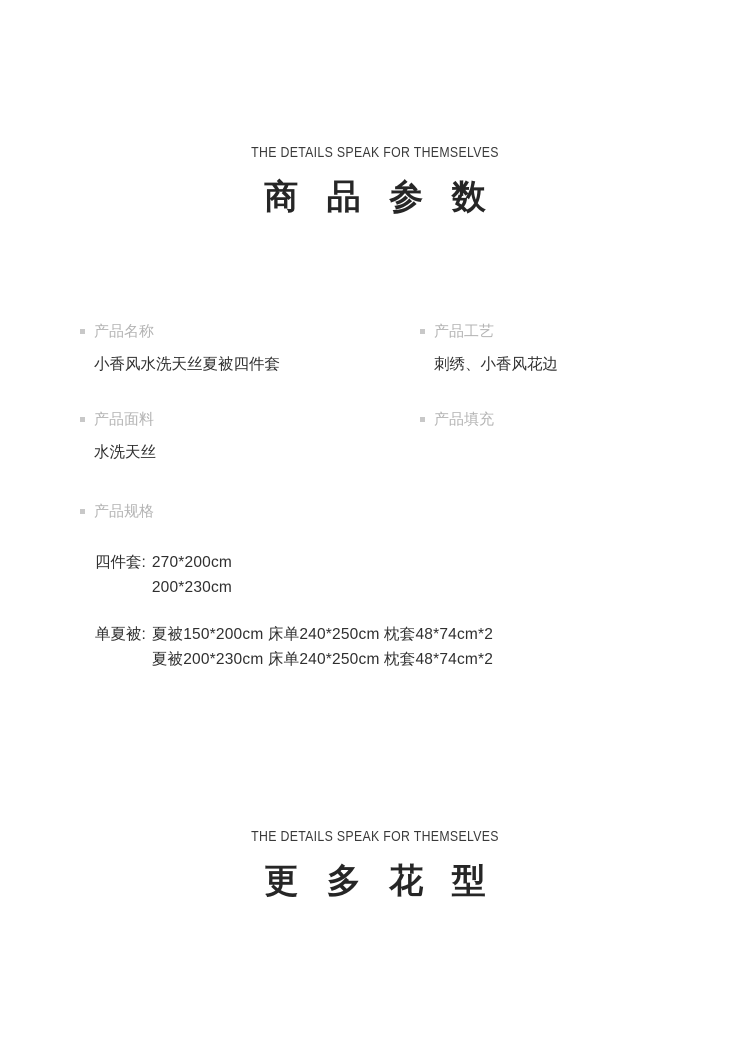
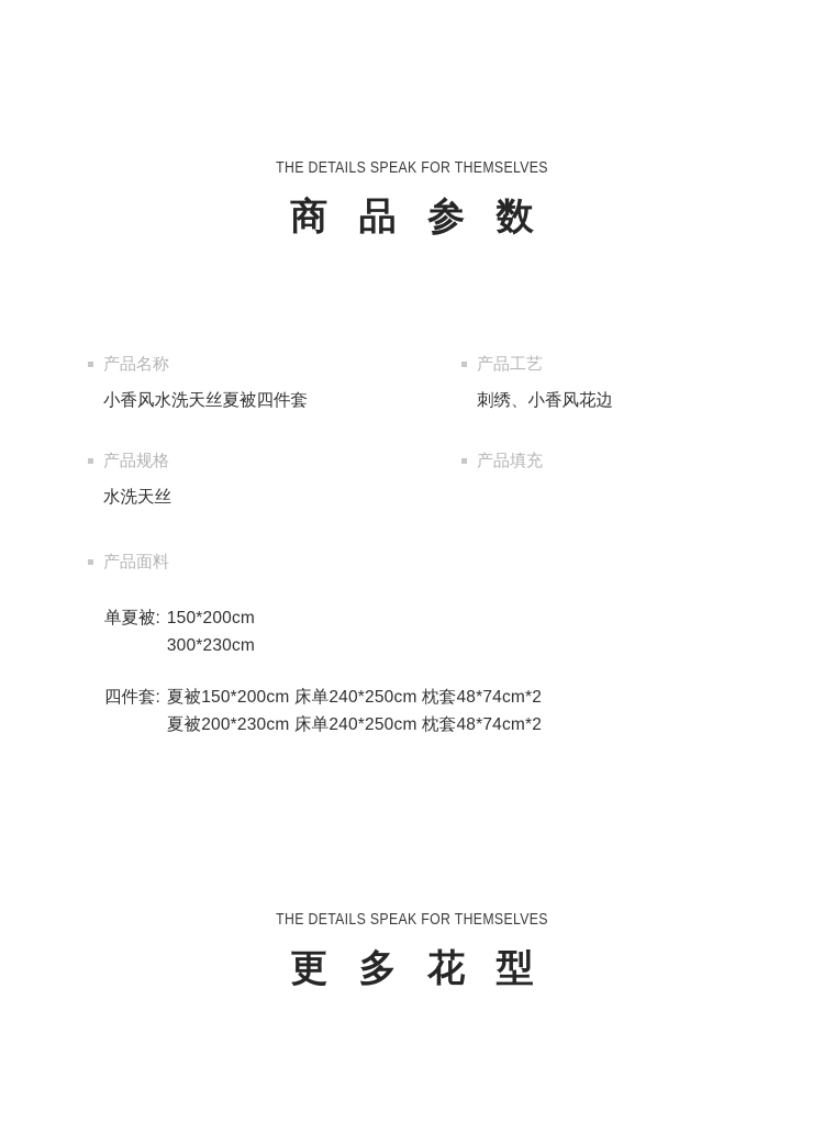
  THE DETAILS SPEAK FOR THEMSELVES
  商 品 参 数
  产品名称
  小香风水洗天丝夏被四件套
  产品工艺
  刺绣、小香风花边
- 产品面料
+ 产品规格
  水洗天丝
  产品填充
- 产品规格
+ 产品面料
- 四件套:
+ 单夏被:
- 270*200cm
+ 150*200cm
- 200*230cm
+ 300*230cm
- 单夏被:
+ 四件套:
  夏被150*200cm 床单240*250cm 枕套48*74cm*2
  夏被200*230cm 床单240*250cm 枕套48*74cm*2
  THE DETAILS SPEAK FOR THEMSELVES
  更 多 花 型
